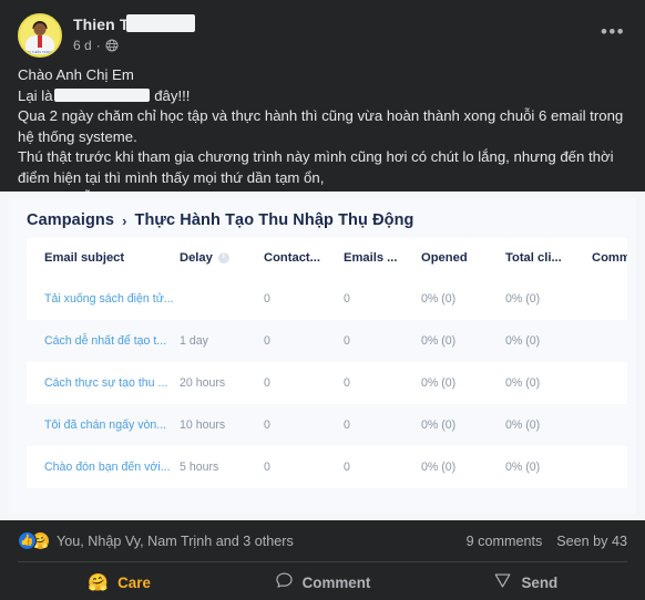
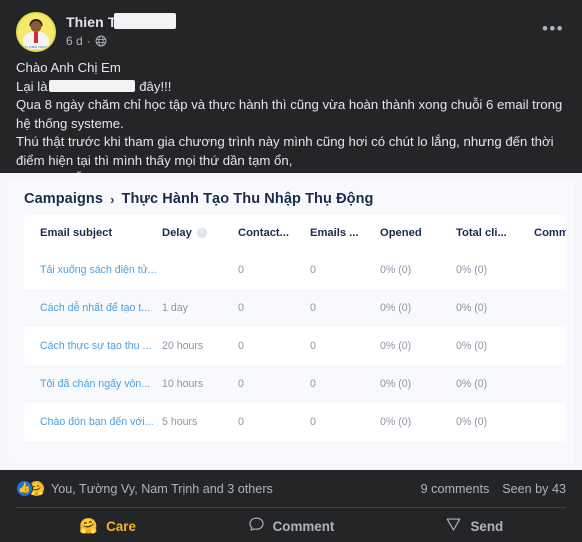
  6 d
  ·
  •••
  Chào Anh Chị Em
  Lại là đây!!!
- Qua 2 ngày chăm chỉ học tập và thực hành thì cũng vừa hoàn thành xong chuỗi 6 email trong hệ thống systeme.
+ Qua 8 ngày chăm chỉ học tập và thực hành thì cũng vừa hoàn thành xong chuỗi 6 email trong hệ thống systeme.
  Thú thật trước khi tham gia chương trình này mình cũng hơi có chút lo lắng, nhưng đến thời điểm hiện tại thì mình thấy mọi thứ dần tạm ổn,
  Campaigns
  ›
  Thực Hành Tạo Thu Nhập Thụ Động
  Email subject	Delay	Contact...	Emails ...	Opened	Total cli...	Comm
  Tải xuống sách điện tử...		0	0	0% (0)	0% (0)
  Cách dễ nhất để tạo t...	1 day	0	0	0% (0)	0% (0)
  Cách thực sự tạo thu ...	20 hours	0	0	0% (0)	0% (0)
  Tôi đã chán ngấy vòn...	10 hours	0	0	0% (0)	0% (0)
  Chào đón bạn đến với...	5 hours	0	0	0% (0)	0% (0)
  👍
  🤗
- You, Nhập Vy, Nam Trịnh and 3 others
+ You, Tường Vy, Nam Trịnh and 3 others
  9 comments
  Seen by 43
  🤗
  Care
  Comment
  Send
